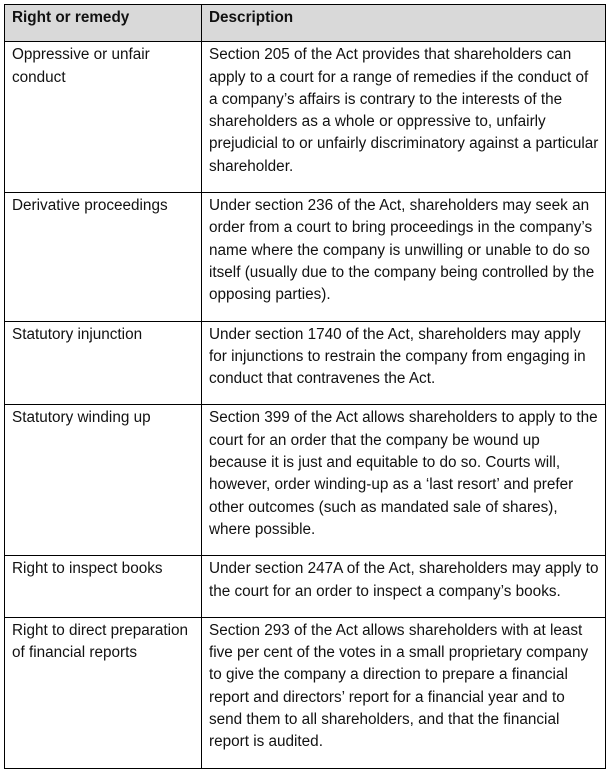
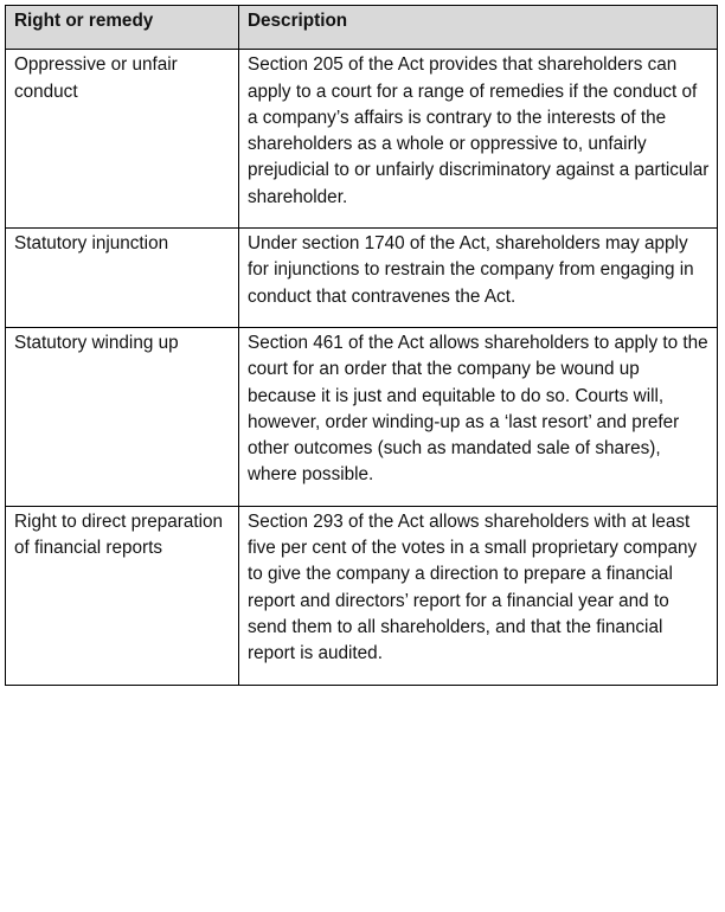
  Right or remedy	Description
  Oppressive or unfair conduct	Section 205 of the Act provides that shareholders can apply to a court for a range of remedies if the conduct of a company’s affairs is contrary to the interests of the shareholders as a whole or oppressive to, unfairly prejudicial to or unfairly discriminatory against a particular shareholder.
- Derivative proceedings	Under section 236 of the Act, shareholders may seek an order from a court to bring proceedings in the company’s name where the company is unwilling or unable to do so itself (usually due to the company being controlled by the opposing parties).
  Statutory injunction	Under section 1740 of the Act, shareholders may apply for injunctions to restrain the company from engaging in conduct that contravenes the Act.
- Statutory winding up	Section 399 of the Act allows shareholders to apply to the court for an order that the company be wound up because it is just and equitable to do so. Courts will, however, order winding-up as a ‘last resort’ and prefer other outcomes (such as mandated sale of shares), where possible.
+ Statutory winding up	Section 461 of the Act allows shareholders to apply to the court for an order that the company be wound up because it is just and equitable to do so. Courts will, however, order winding-up as a ‘last resort’ and prefer other outcomes (such as mandated sale of shares), where possible.
- Right to inspect books	Under section 247A of the Act, shareholders may apply to the court for an order to inspect a company’s books.
  Right to direct preparation of financial reports	Section 293 of the Act allows shareholders with at least five per cent of the votes in a small proprietary company to give the company a direction to prepare a financial report and directors’ report for a financial year and to send them to all shareholders, and that the financial report is audited.
